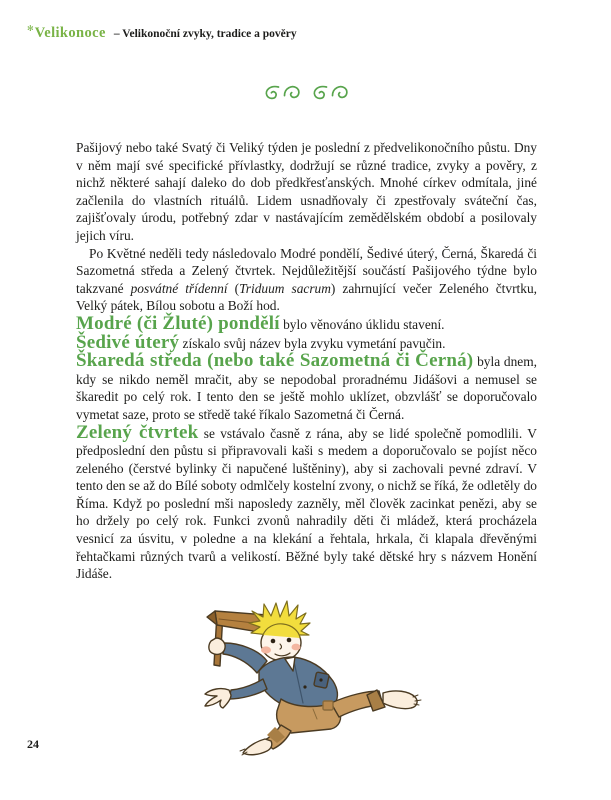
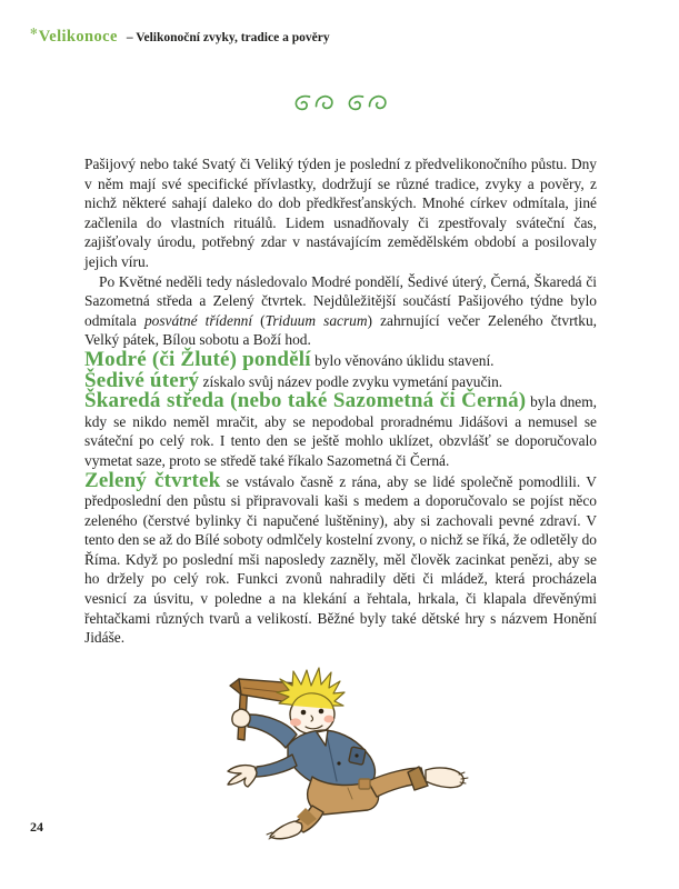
  ✻Velikonoce – Velikonoční zvyky, tradice a pověry
  Pašijový nebo také Svatý či Veliký týden je poslední z předvelikonočního půstu. Dny v něm mají své specifické přívlastky, dodržují se různé tradice, zvyky a pověry, z nichž některé sahají daleko do dob předkřesťanských. Mnohé církev odmítala, jiné začlenila do vlastních rituálů. Lidem usnadňovaly či zpestřovaly sváteční čas, zajišťovaly úrodu, potřebný zdar v nastávajícím zemědělském období a posilovaly jejich víru.
- Po Květné neděli tedy následovalo Modré pondělí, Šedivé úterý, Černá, Škaredá či Sazometná středa a Zelený čtvrtek. Nejdůležitější součástí Pašijového týdne bylo takzvané posvátné třídenní (Triduum sacrum) zahrnující večer Zeleného čtvrtku, Velký pátek, Bílou sobotu a Boží hod.
+ Po Květné neděli tedy následovalo Modré pondělí, Šedivé úterý, Černá, Škaredá či Sazometná středa a Zelený čtvrtek. Nejdůležitější součástí Pašijového týdne bylo odmítala posvátné třídenní (Triduum sacrum) zahrnující večer Zeleného čtvrtku, Velký pátek, Bílou sobotu a Boží hod.
  Modré (či Žluté) pondělí bylo věnováno úklidu stavení.
- Šedivé úterý získalo svůj název byla zvyku vymetání pavučin.
+ Šedivé úterý získalo svůj název podle zvyku vymetání pavučin.
- Škaredá středa (nebo také Sazometná či Černá) byla dnem, kdy se nikdo neměl mračit, aby se nepodobal proradnému Jidášovi a nemusel se škaredit po celý rok. I tento den se ještě mohlo uklízet, obzvlášť se doporučovalo vymetat saze, proto se středě také říkalo Sazometná či Černá.
+ Škaredá středa (nebo také Sazometná či Černá) byla dnem, kdy se nikdo neměl mračit, aby se nepodobal proradnému Jidášovi a nemusel se sváteční po celý rok. I tento den se ještě mohlo uklízet, obzvlášť se doporučovalo vymetat saze, proto se středě také říkalo Sazometná či Černá.
  Zelený čtvrtek se vstávalo časně z rána, aby se lidé společně pomodlili. V předposlední den půstu si připravovali kaši s medem a doporučovalo se pojíst něco zeleného (čerstvé bylinky či napučené luštěniny), aby si zachovali pevné zdraví. V tento den se až do Bílé soboty odmlčely kostelní zvony, o nichž se říká, že odletěly do Říma. Když po poslední mši naposledy zazněly, měl člověk zacinkat penězi, aby se ho držely po celý rok. Funkci zvonů nahradily děti či mládež, která procházela vesnicí za úsvitu, v poledne a na klekání a řehtala, hrkala, či klapala dřevěnými řehtačkami různých tvarů a velikostí. Běžné byly také dětské hry s názvem Honění Jidáše.
  24
